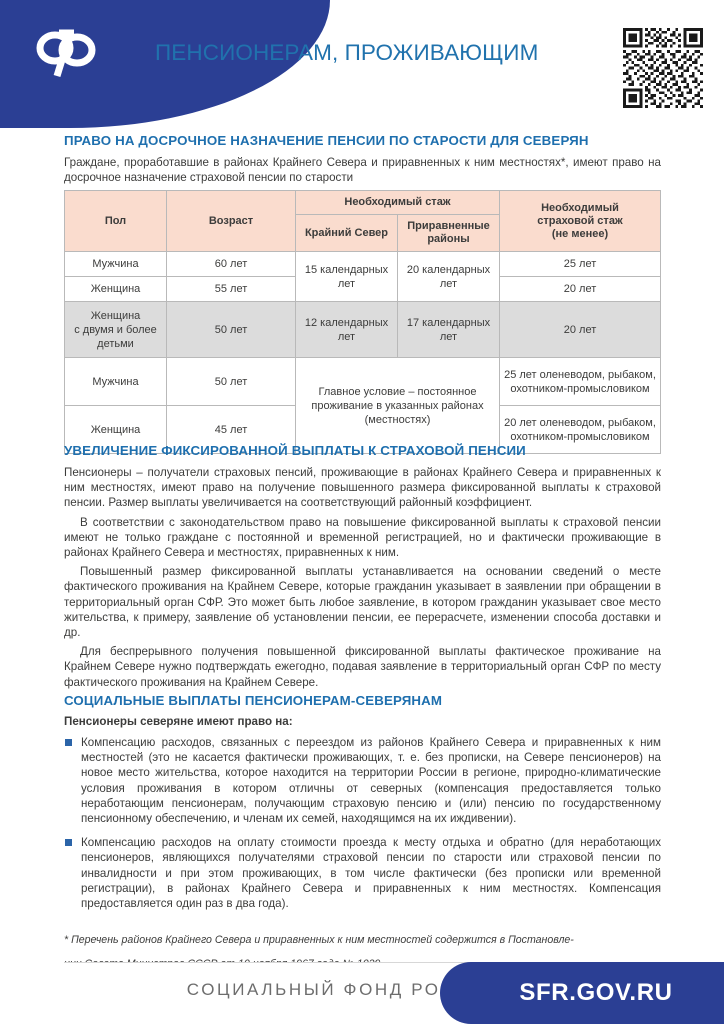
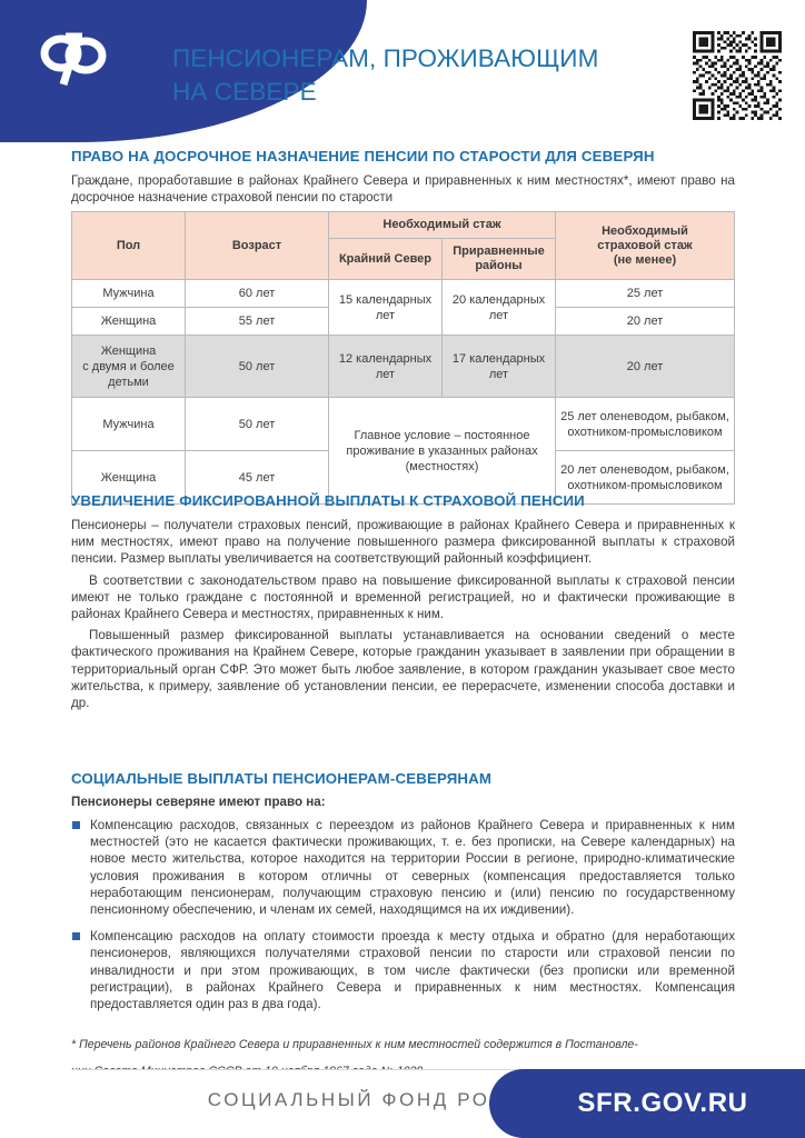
  ПЕНСИОНЕРАМ, ПРОЖИВАЮЩИМ
+ НА СЕВЕРЕ
  ПРАВО НА ДОСРОЧНОЕ НАЗНАЧЕНИЕ ПЕНСИИ ПО СТАРОСТИ ДЛЯ СЕВЕРЯН
  Граждане, проработавшие в районах Крайнего Севера и приравненных к ним местностях*, имеют право на досрочное назначение страховой пенсии по старости
  Пол	Возраст	Необходимый стаж	Необходимый страховой стаж (не менее)
  Крайний Север	Приравненные районы
  Мужчина	60 лет	15 календарных лет	20 календарных лет	25 лет
  Женщина	55 лет	20 лет
  Женщина с двумя и более детьми	50 лет	12 календарных лет	17 календарных лет	20 лет
  Мужчина	50 лет	Главное условие – постоянное проживание в указанных районах (местностях)	25 лет оленеводом, рыбаком, охотником-промысловиком
  Женщина	45 лет	20 лет оленеводом, рыбаком, охотником-промысловиком
  УВЕЛИЧЕНИЕ ФИКСИРОВАННОЙ ВЫПЛАТЫ К СТРАХОВОЙ ПЕНСИИ
  Пенсионеры – получатели страховых пенсий, проживающие в районах Крайнего Севера и приравненных к ним местностях, имеют право на получение повышенного размера фиксированной выплаты к страховой пенсии. Размер выплаты увеличивается на соответствующий районный коэффициент.
  В соответствии с законодательством право на повышение фиксированной выплаты к страховой пенсии имеют не только граждане с постоянной и временной регистрацией, но и фактически проживающие в районах Крайнего Севера и местностях, приравненных к ним.
  Повышенный размер фиксированной выплаты устанавливается на основании сведений о месте фактического проживания на Крайнем Севере, которые гражданин указывает в заявлении при обращении в территориальный орган СФР. Это может быть любое заявление, в котором гражданин указывает свое место жительства, к примеру, заявление об установлении пенсии, ее перерасчете, изменении способа доставки и др.
- Для беспрерывного получения повышенной фиксированной выплаты фактическое проживание на Крайнем Севере нужно подтверждать ежегодно, подавая заявление в территориальный орган СФР по месту фактического проживания на Крайнем Севере.
  СОЦИАЛЬНЫЕ ВЫПЛАТЫ ПЕНСИОНЕРАМ-СЕВЕРЯНАМ
  Пенсионеры северяне имеют право на:
- Компенсацию расходов, связанных с переездом из районов Крайнего Севера и приравненных к ним местностей (это не касается фактически проживающих, т. е. без прописки, на Севере пенсионеров) на новое место жительства, которое находится на территории России в регионе, природно-климатические условия проживания в котором отличны от северных (компенсация предоставляется только неработающим пенсионерам, получающим страховую пенсию и (или) пенсию по государственному пенсионному обеспечению, и членам их семей, находящимся на их иждивении).
+ Компенсацию расходов, связанных с переездом из районов Крайнего Севера и приравненных к ним местностей (это не касается фактически проживающих, т. е. без прописки, на Севере календарных) на новое место жительства, которое находится на территории России в регионе, природно-климатические условия проживания в котором отличны от северных (компенсация предоставляется только неработающим пенсионерам, получающим страховую пенсию и (или) пенсию по государственному пенсионному обеспечению, и членам их семей, находящимся на их иждивении).
  Компенсацию расходов на оплату стоимости проезда к месту отдыха и обратно (для неработающих пенсионеров, являющихся получателями страховой пенсии по старости или страховой пенсии по инвалидности и при этом проживающих, в том числе фактически (без прописки или временной регистрации), в районах Крайнего Севера и приравненных к ним местностях. Компенсация предоставляется один раз в два года).
  * Перечень районов Крайнего Севера и приравненных к ним местностей содержится в Постановле-
  СОЦИАЛЬНЫЙ ФОНД РО
  SFR.GOV.RU
